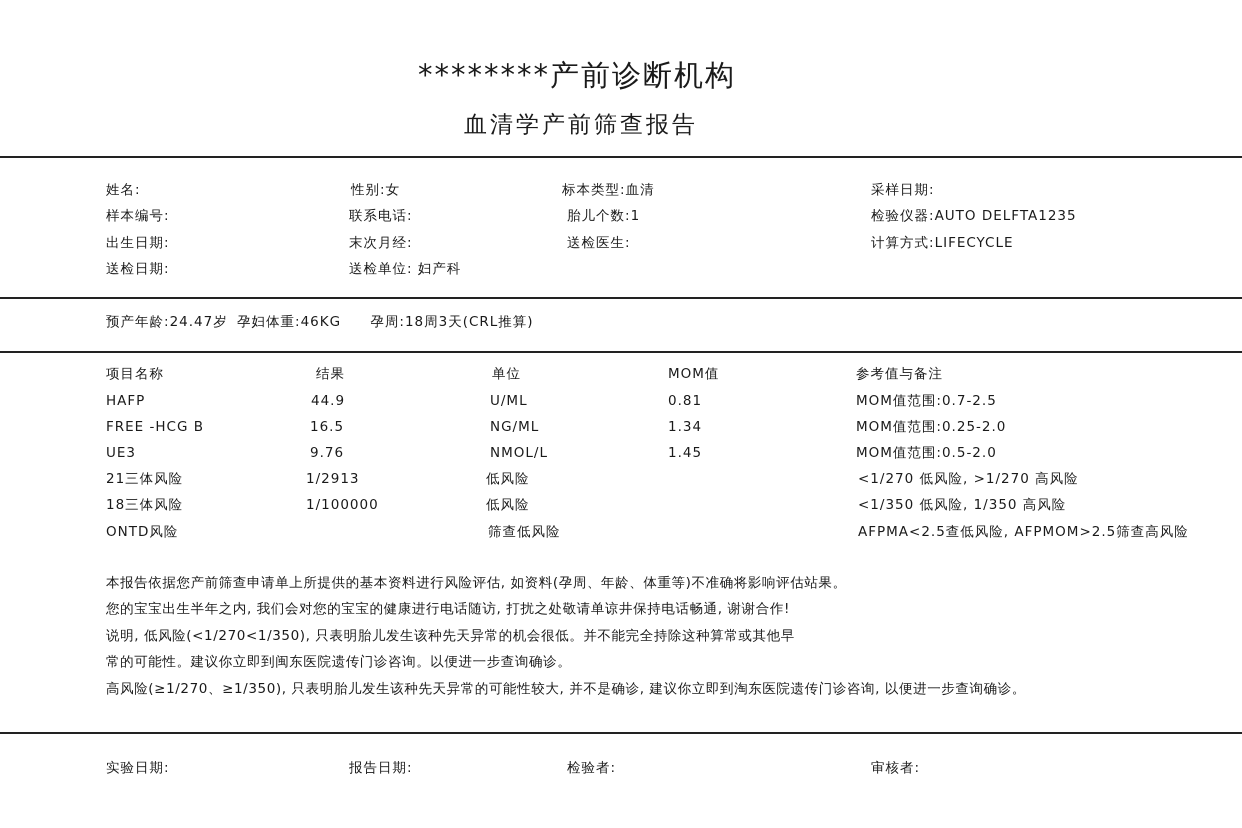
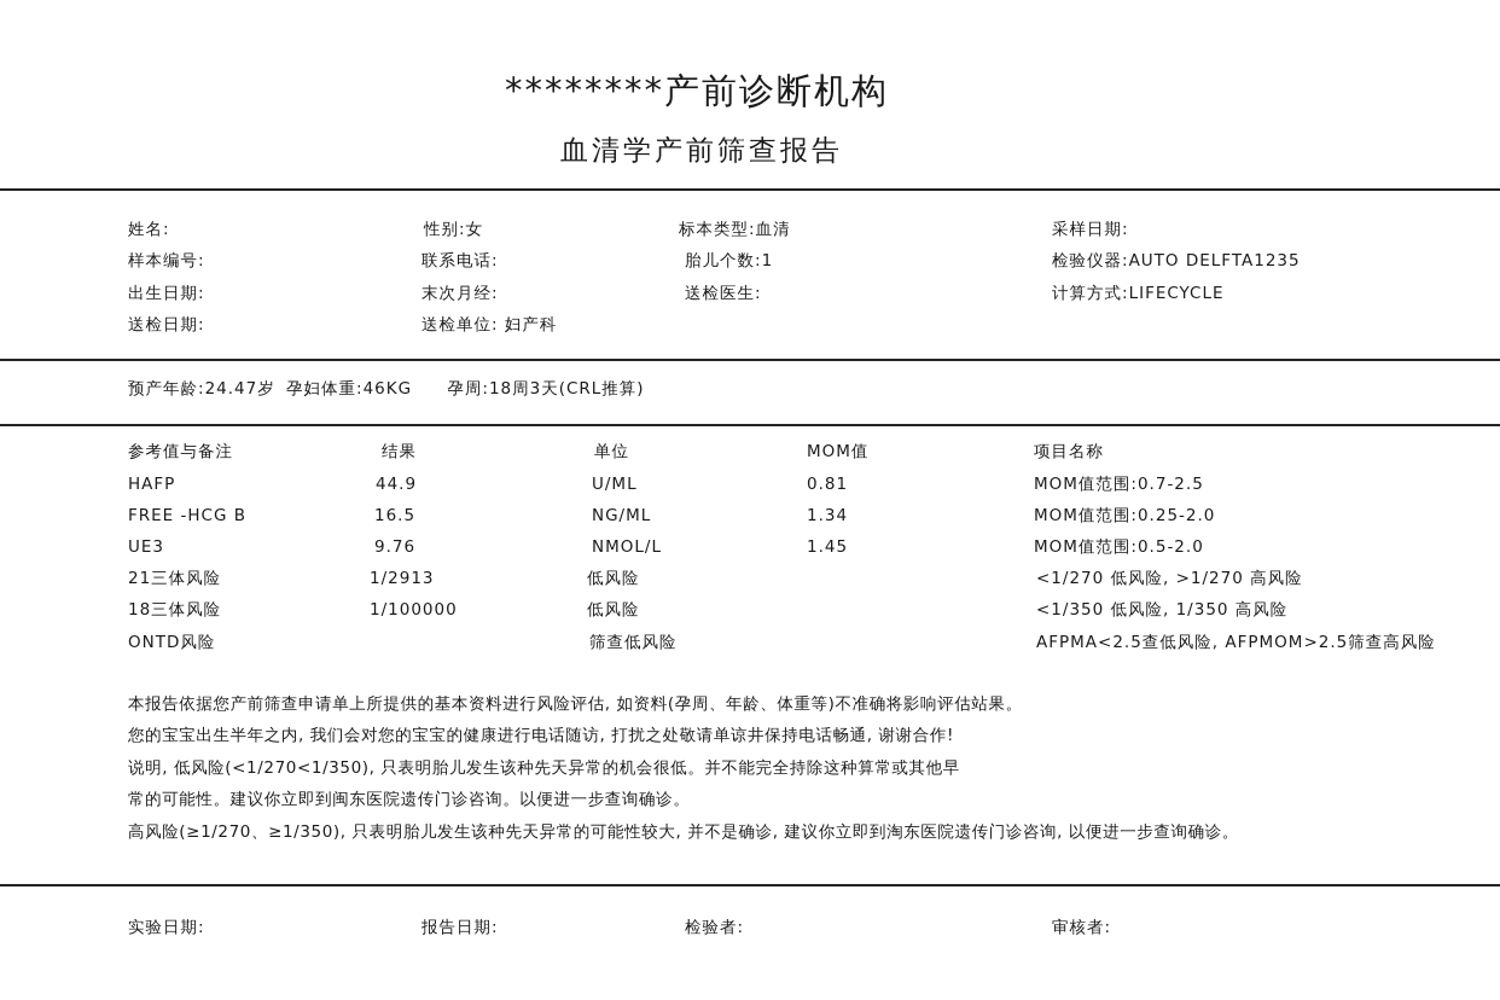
  ********产前诊断机构
  血清学产前筛查报告
  姓名:
  性别:女
  标本类型:血清
  采样日期:
  样本编号:
  联系电话:
  胎儿个数:1
  检验仪器:AUTO DELFTA1235
  出生日期:
  末次月经:
  送检医生:
  计算方式:LIFECYCLE
  送检日期:
  送检单位: 妇产科
  预产年龄:24.47岁 孕妇体重:46KG 孕周:18周3天(CRL推算)
- 项目名称
+ 参考值与备注
  结果
  单位
  MOM值
- 参考值与备注
+ 项目名称
  HAFP
  44.9
  U/ML
  0.81
  MOM值范围:0.7-2.5
  FREE -HCG B
  16.5
  NG/ML
  1.34
  MOM值范围:0.25-2.0
  UE3
  9.76
  NMOL/L
  1.45
  MOM值范围:0.5-2.0
  21三体风险
  1/2913
  低风险
  <1/270 低风险, >1/270 高风险
  18三体风险
  1/100000
  低风险
  <1/350 低风险, 1/350 高风险
  ONTD风险
  筛查低风险
  AFPMA<2.5查低风险, AFPMOM>2.5筛查高风险
  本报告依据您产前筛查申请单上所提供的基本资料进行风险评估, 如资料(孕周、年龄、体重等)不准确将影响评估站果。
  您的宝宝出生半年之内, 我们会对您的宝宝的健康进行电话随访, 打扰之处敬请单谅井保持电话畅通, 谢谢合作!
  说明, 低风险(<1/270<1/350), 只表明胎儿发生该种先天异常的机会很低。并不能完全持除这种算常或其他早
  常的可能性。建议你立即到闽东医院遗传门诊咨询。以便进一步查询确诊。
  高风险(≥1/270、≥1/350), 只表明胎儿发生该种先天异常的可能性较大, 并不是确诊, 建议你立即到淘东医院遗传门诊咨询, 以便进一步查询确诊。
  实验日期:
  报告日期:
  检验者:
  审核者:
